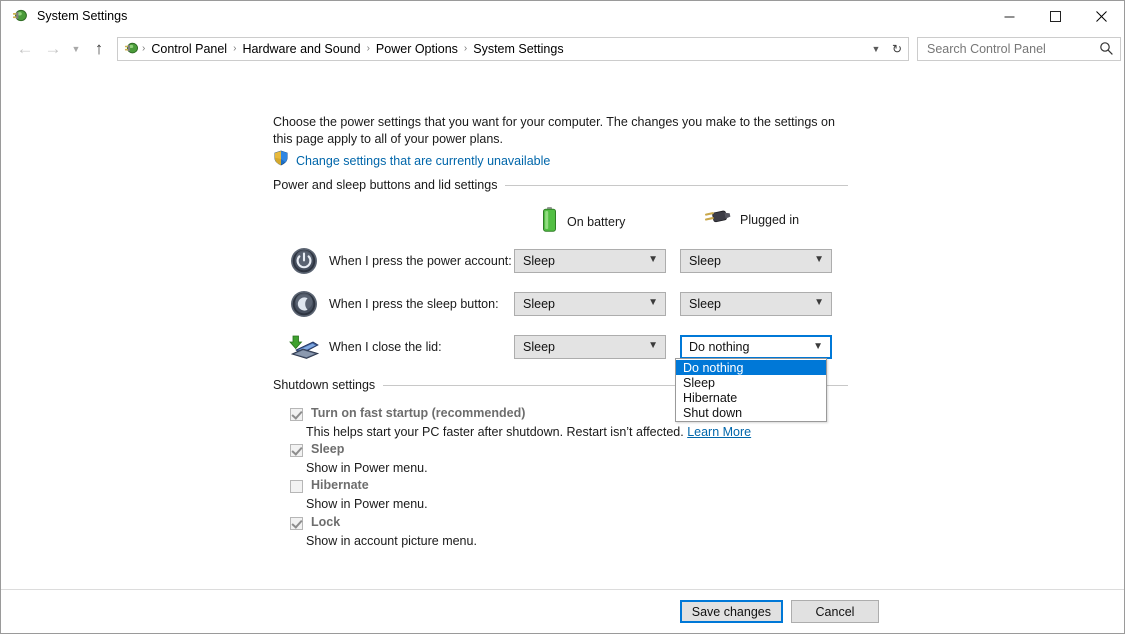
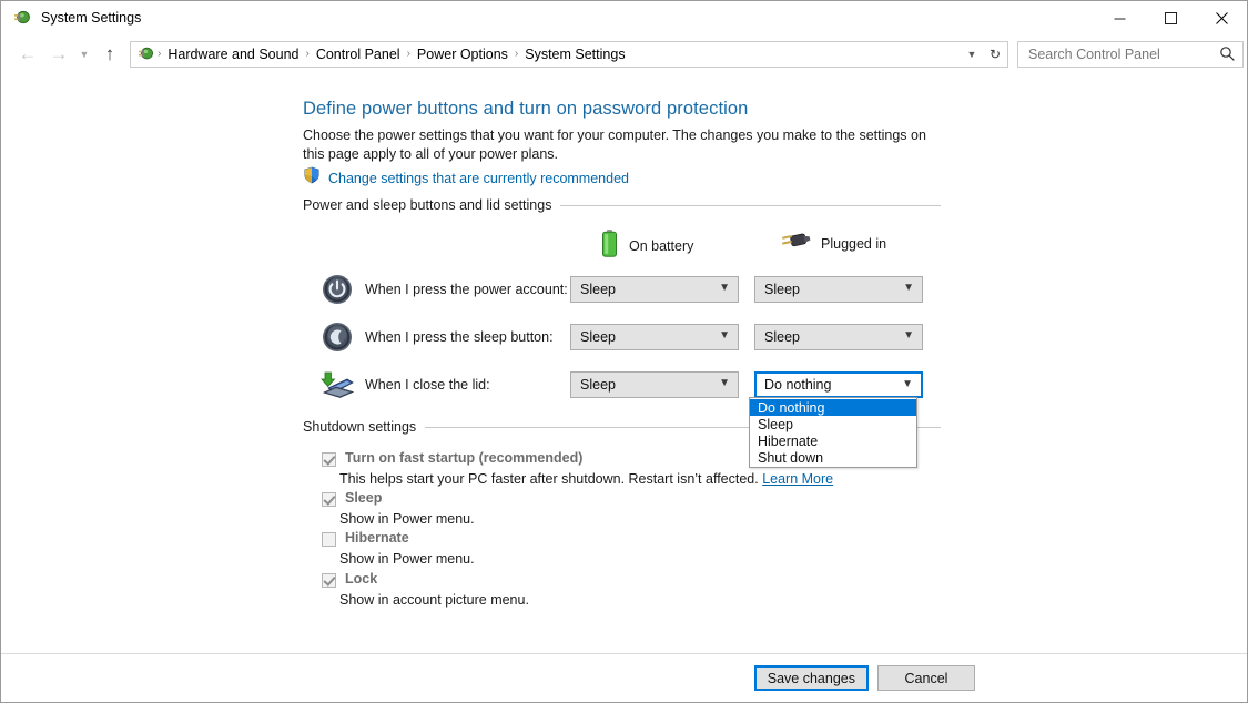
  System Settings
  ←
  →
  ▼
  ↑
  ›
- Control Panel
+ Hardware and Sound
  ›
- Hardware and Sound
+ Control Panel
  ›
  Power Options
  ›
  System Settings
  ▼
  ↻
  Search Control Panel
+ Define power buttons and turn on password protection
  Choose the power settings that you want for your computer. The changes you make to the settings on this page apply to all of your power plans.
- Change settings that are currently unavailable
+ Change settings that are currently recommended
  Power and sleep buttons and lid settings
  On battery
  Plugged in
  When I press the power account:
  Sleep
  ▼
  Sleep
  ▼
  When I press the sleep button:
  Sleep
  ▼
  Sleep
  ▼
  When I close the lid:
  Sleep
  ▼
  Do nothing
  ▼
  Do nothing
  Sleep
  Hibernate
  Shut down
  Shutdown settings
  Turn on fast startup (recommended)
  This helps start your PC faster after shutdown. Restart isn’t affected. Learn More
  Sleep
  Show in Power menu.
  Hibernate
  Show in Power menu.
  Lock
  Show in account picture menu.
  Save changes
  Cancel
